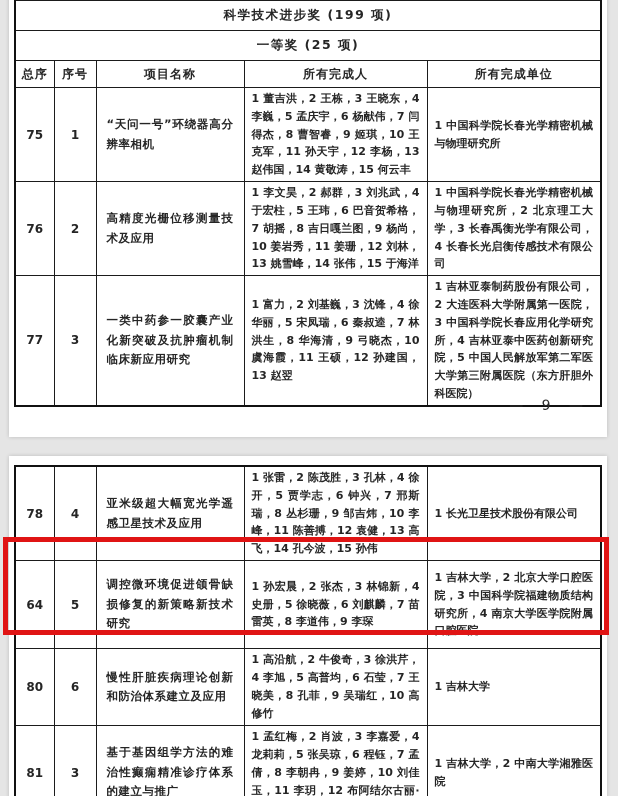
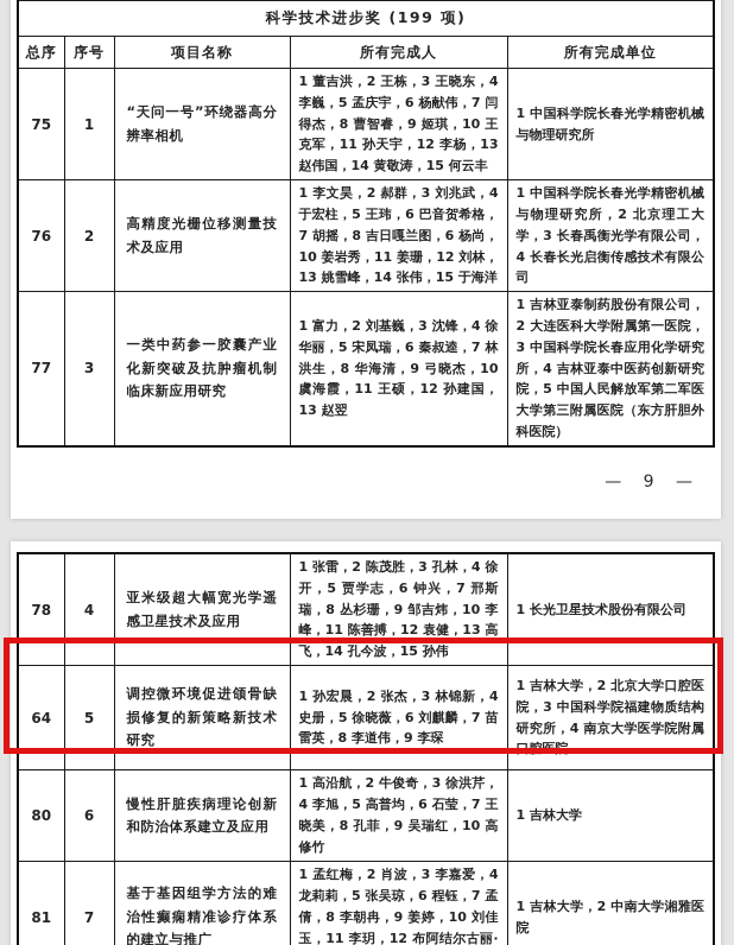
  科学技术进步奖 (199 项)
- 一等奖 (25 项)
  总序	序号	项目名称	所有完成人	所有完成单位
  75	1	“天问一号”环绕器高分辨率相机	1 董吉洪，2 王栋，3 王晓东，4 李巍，5 孟庆宇，6 杨献伟，7 闫得杰，8 曹智睿，9 姬琪，10 王克军，11 孙天宇，12 李杨，13 赵伟国，14 黄敬涛，15 何云丰	1 中国科学院长春光学精密机械与物理研究所
- 76	2	高精度光栅位移测量技术及应用	1 李文昊，2 郝群，3 刘兆武，4 于宏柱，5 王玮，6 巴音贺希格，7 胡摇，8 吉日嘎兰图，9 杨尚，10 姜岩秀，11 姜珊，12 刘林，13 姚雪峰，14 张伟，15 于海洋	1 中国科学院长春光学精密机械与物理研究所，2 北京理工大学，3 长春禹衡光学有限公司，4 长春长光启衡传感技术有限公司
+ 76	2	高精度光栅位移测量技术及应用	1 李文昊，2 郝群，3 刘兆武，4 于宏柱，5 王玮，6 巴音贺希格，7 胡摇，8 吉日嘎兰图，6 杨尚，10 姜岩秀，11 姜珊，12 刘林，13 姚雪峰，14 张伟，15 于海洋	1 中国科学院长春光学精密机械与物理研究所，2 北京理工大学，3 长春禹衡光学有限公司，4 长春长光启衡传感技术有限公司
  77	3	一类中药参一胶囊产业化新突破及抗肿瘤机制临床新应用研究	1 富力，2 刘基巍，3 沈锋，4 徐华丽，5 宋凤瑞，6 秦叔逵，7 林洪生，8 华海清，9 弓晓杰，10 虞海霞，11 王硕，12 孙建国，13 赵翌	1 吉林亚泰制药股份有限公司，2 大连医科大学附属第一医院，3 中国科学院长春应用化学研究所，4 吉林亚泰中医药创新研究院，5 中国人民解放军第二军医大学第三附属医院（东方肝胆外科医院）
  — 9 —
  78	4	亚米级超大幅宽光学遥感卫星技术及应用	1 张雷，2 陈茂胜，3 孔林，4 徐开，5 贾学志，6 钟兴，7 邢斯瑞，8 丛杉珊，9 邹吉炜，10 李峰，11 陈善搏，12 袁健，13 高飞，14 孔今波，15 孙伟	1 长光卫星技术股份有限公司
  64	5	调控微环境促进颌骨缺损修复的新策略新技术研究	1 孙宏晨，2 张杰，3 林锦新，4 史册，5 徐晓薇，6 刘麒麟，7 苗雷英，8 李道伟，9 李琛	1 吉林大学，2 北京大学口腔医院，3 中国科学院福建物质结构研究所，4 南京大学医学院附属口腔医院
  80	6	慢性肝脏疾病理论创新和防治体系建立及应用	1 高沿航，2 牛俊奇，3 徐洪芹，4 李旭，5 高普均，6 石莹，7 王晓美，8 孔菲，9 吴瑞红，10 高修竹	1 吉林大学
- 81	3	基于基因组学方法的难治性癫痫精准诊疗体系的建立与推广	1 孟红梅，2 肖波，3 李嘉爱，4 龙莉莉，5 张吴琼，6 程钰，7 孟倩，8 李朝冉，9 姜婷，10 刘佳玉，11 李玥，12 布阿结尔古丽·	1 吉林大学，2 中南大学湘雅医院
+ 81	7	基于基因组学方法的难治性癫痫精准诊疗体系的建立与推广	1 孟红梅，2 肖波，3 李嘉爱，4 龙莉莉，5 张吴琼，6 程钰，7 孟倩，8 李朝冉，9 姜婷，10 刘佳玉，11 李玥，12 布阿结尔古丽·	1 吉林大学，2 中南大学湘雅医院
